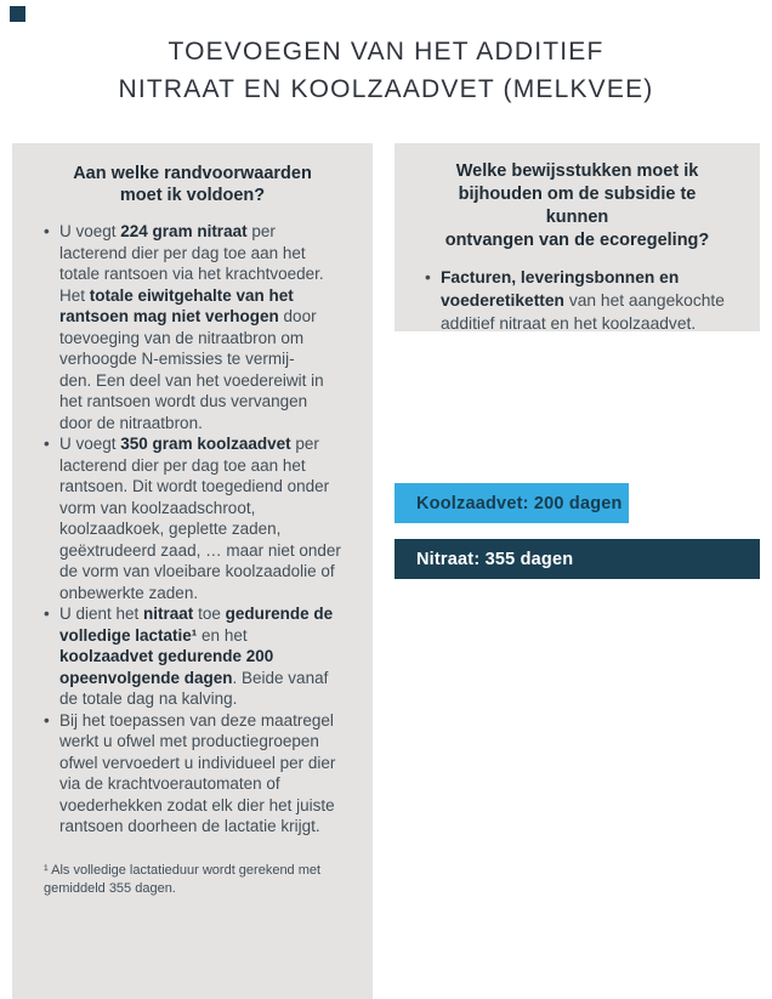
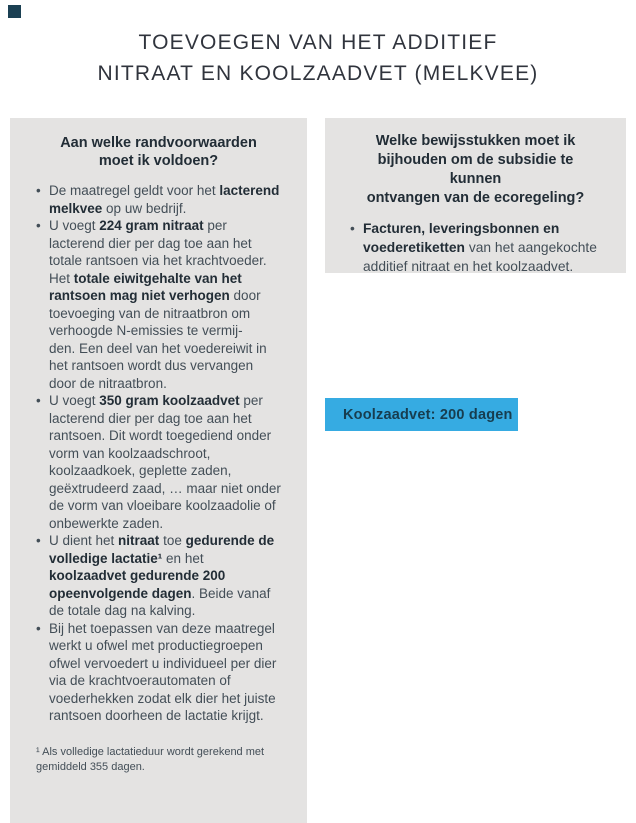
  TOEVOEGEN VAN HET ADDITIEF
  NITRAAT EN KOOLZAADVET (MELKVEE)
  Aan welke randvoorwaarden
  moet ik voldoen?
+ De maatregel geldt voor het lacterend melkvee op uw bedrijf.
  U voegt 224 gram nitraat per lacterend dier per dag toe aan het totale rantsoen via het krachtvoeder. Het totale eiwitgehalte van het rantsoen mag niet verhogen door toevoeging van de nitraatbron om verhoogde N-emissies te vermij-
  den. Een deel van het voedereiwit in het rantsoen wordt dus vervangen door de nitraatbron.
  U voegt 350 gram koolzaadvet per lacterend dier per dag toe aan het rantsoen. Dit wordt toegediend onder vorm van koolzaadschroot, koolzaadkoek, geplette zaden, geëxtrudeerd zaad, … maar niet onder de vorm van vloeibare koolzaadolie of onbewerkte zaden.
  U dient het nitraat toe gedurende de volledige lactatie¹ en het koolzaadvet gedurende 200 opeenvolgende dagen. Beide vanaf de totale dag na kalving.
  Bij het toepassen van deze maatregel werkt u ofwel met productiegroepen ofwel vervoedert u individueel per dier via de krachtvoerautomaten of voederhekken zodat elk dier het juiste rantsoen doorheen de lactatie krijgt.
  ¹ Als volledige lactatieduur wordt gerekend met
  gemiddeld 355 dagen.
  Welke bewijsstukken moet ik
  bijhouden om de subsidie te kunnen
  ontvangen van de ecoregeling?
  Facturen, leveringsbonnen en voederetiketten van het aangekochte additief nitraat en het koolzaadvet.
  Koolzaadvet: 200 dagen
- Nitraat: 355 dagen
